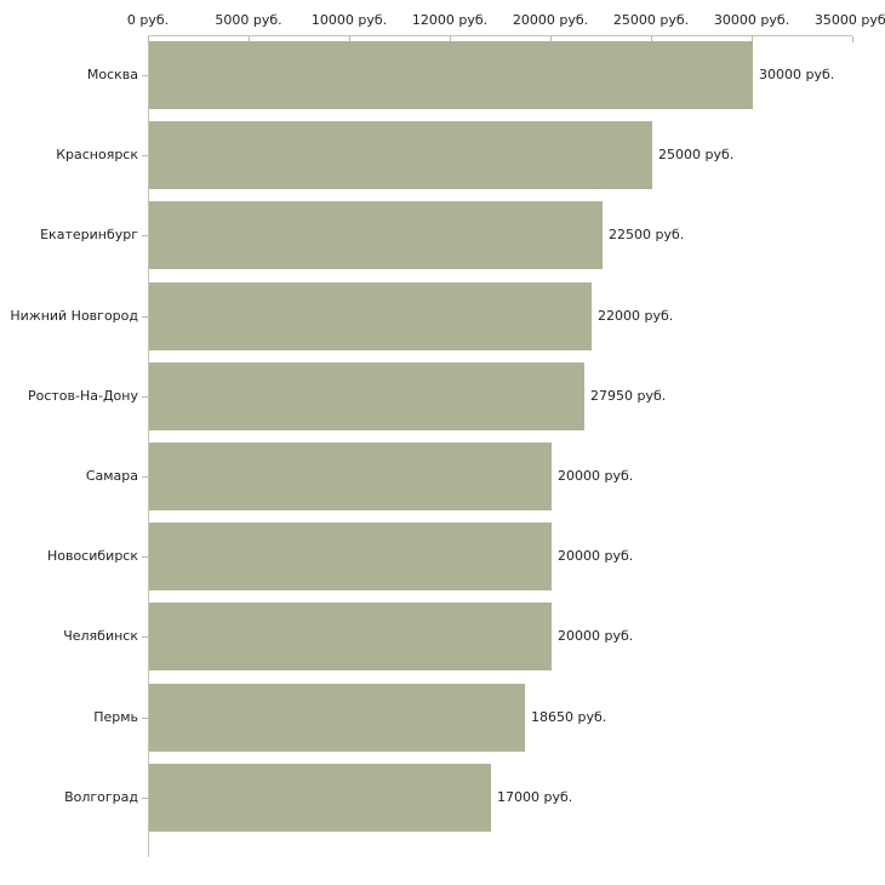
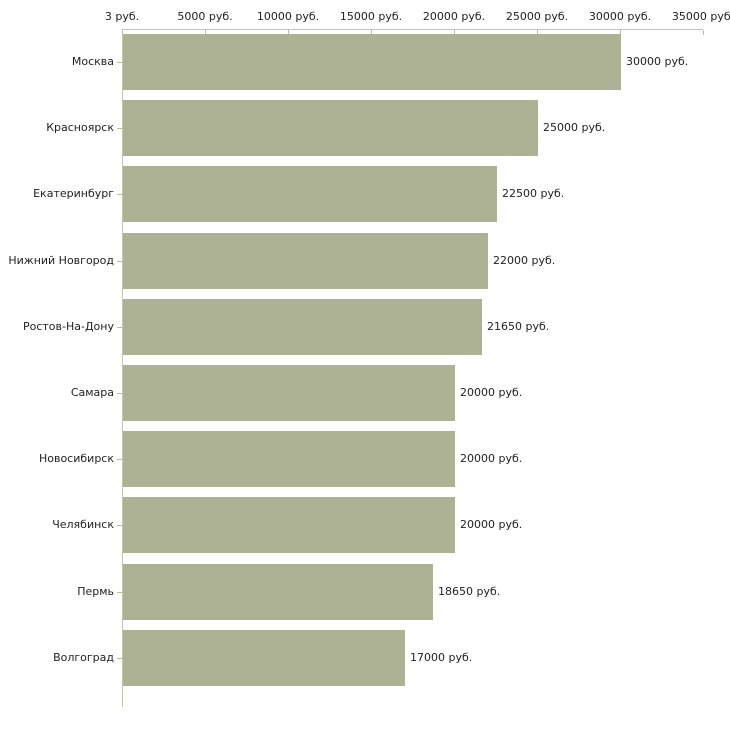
- 0 руб.
+ 3 руб.
  5000 руб.
  10000 руб.
- 12000 руб.
+ 15000 руб.
  20000 руб.
  25000 руб.
  30000 руб.
  35000 руб
  Москва
  Красноярск
  Екатеринбург
  Нижний Новгород
  Ростов-На-Дону
  Самара
  Новосибирск
  Челябинск
  Пермь
  Волгоград
  30000 руб.
  25000 руб.
  22500 руб.
  22000 руб.
- 27950 руб.
+ 21650 руб.
  20000 руб.
  20000 руб.
  20000 руб.
  18650 руб.
  17000 руб.
